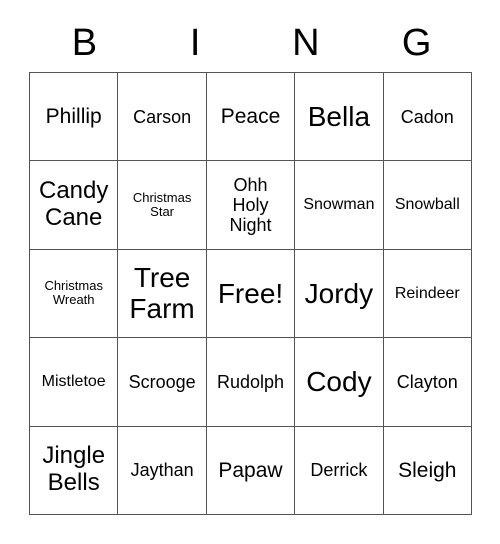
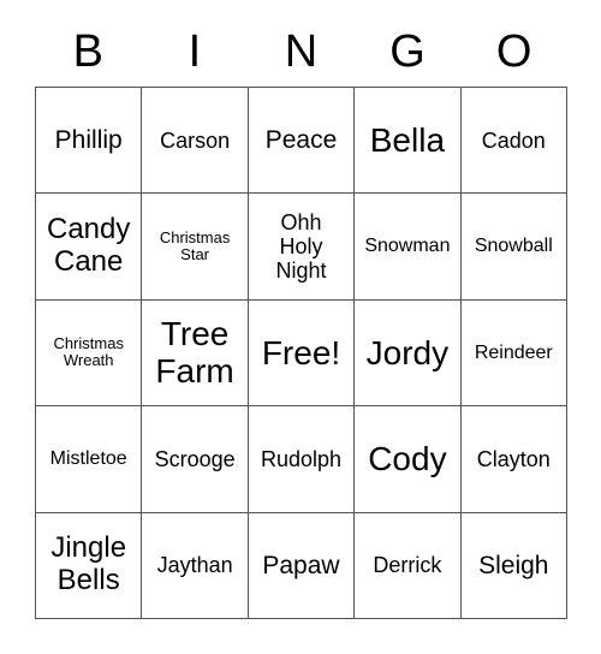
  B
  I
  N
  G
+ O
  Phillip
  Carson
  Peace
  Bella
  Cadon
  Candy
  Cane
  Christmas
  Star
  Ohh
  Holy
  Night
  Snowman
  Snowball
  Christmas
  Wreath
  Tree
  Farm
  Free!
  Jordy
  Reindeer
  Mistletoe
  Scrooge
  Rudolph
  Cody
  Clayton
  Jingle
  Bells
  Jaythan
  Papaw
  Derrick
  Sleigh
